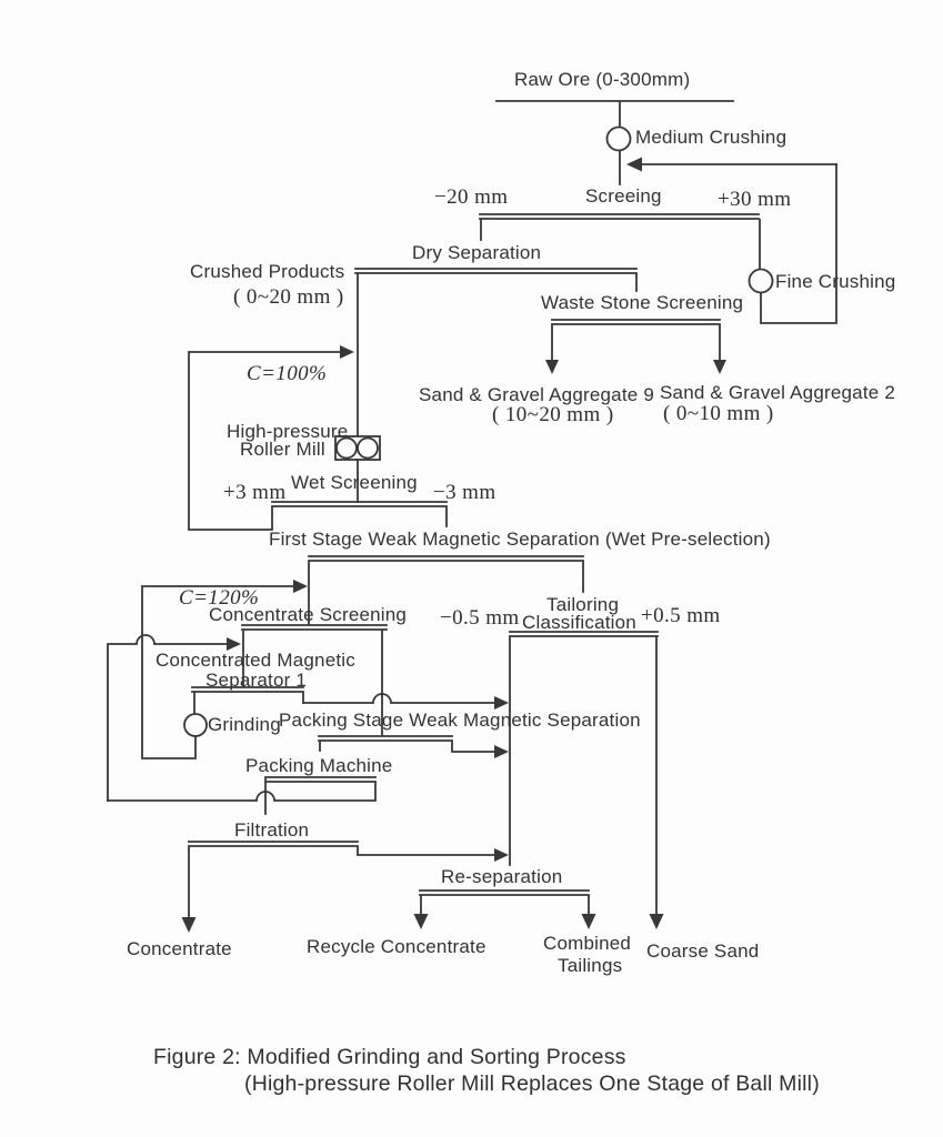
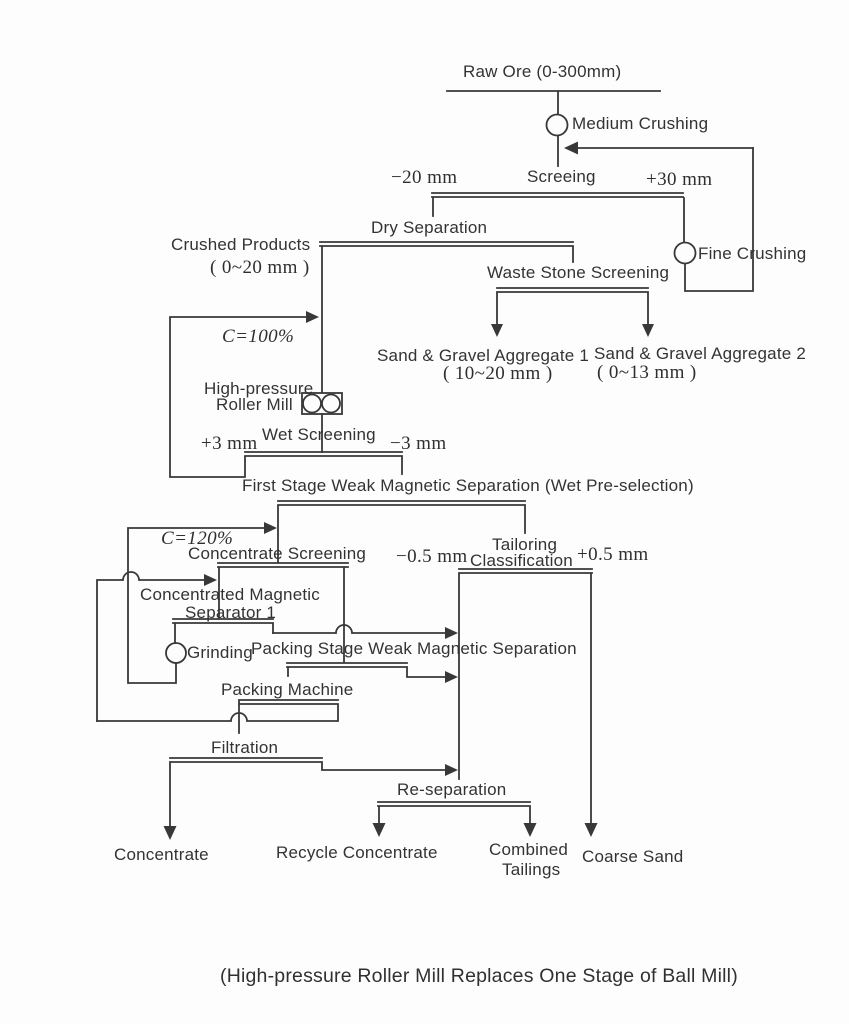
  Raw Ore (0-300mm)
  Medium Crushing
  Screeing
  −20 mm
  +30 mm
  Dry Separation
  Crushed Products
  ( 0~20 mm )
  Waste Stone Screening
  Fine Crushing
  C=100%
- Sand & Gravel Aggregate 9
+ Sand & Gravel Aggregate 1
  ( 10~20 mm )
  Sand & Gravel Aggregate 2
- ( 0~10 mm )
+ ( 0~13 mm )
  High-pressure
  Roller Mill
  Wet Screening
  +3 mm
  −3 mm
  First Stage Weak Magnetic Separation (Wet Pre-selection)
  C=120%
  Concentrate Screening
  Tailoring
  Classification
  −0.5 mm
  +0.5 mm
  Concentrated Magnetic
  Separator 1
  Grinding
  Packing Stage Weak Magnetic Separation
  Packing Machine
  Filtration
  Re-separation
  Concentrate
  Recycle Concentrate
  Combined
  Tailings
  Coarse Sand
- Figure 2: Modified Grinding and Sorting Process
  (High-pressure Roller Mill Replaces One Stage of Ball Mill)
